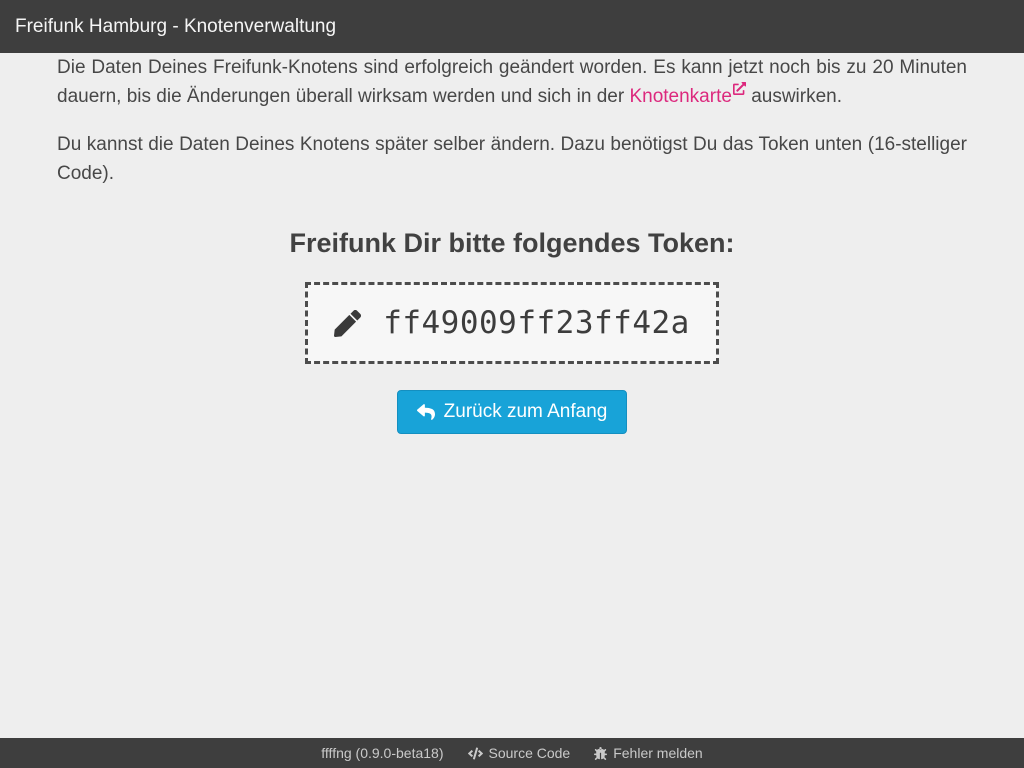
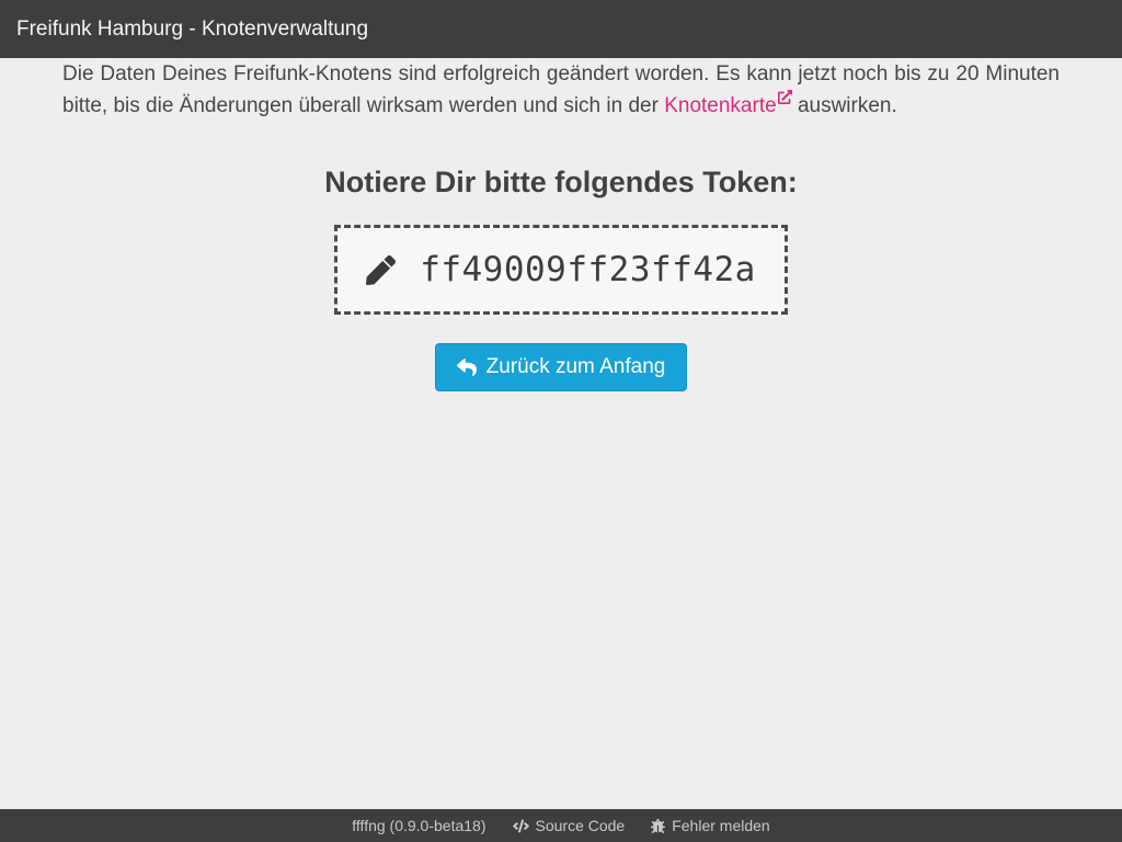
  Freifunk Hamburg - Knotenverwaltung
- Die Daten Deines Freifunk-Knotens sind erfolgreich geändert worden. Es kann jetzt noch bis zu 20 Minuten dauern, bis die Änderungen überall wirksam werden und sich in der Knotenkarte auswirken.
+ Die Daten Deines Freifunk-Knotens sind erfolgreich geändert worden. Es kann jetzt noch bis zu 20 Minuten bitte, bis die Änderungen überall wirksam werden und sich in der Knotenkarte auswirken.
- Du kannst die Daten Deines Knotens später selber ändern. Dazu benötigst Du das Token unten (16-stelliger Code).
- Freifunk Dir bitte folgendes Token:
+ Notiere Dir bitte folgendes Token:
  ff49009ff23ff42a
  Zurück zum Anfang
  ffffng (0.9.0-beta18)
  Source Code
  Fehler melden
